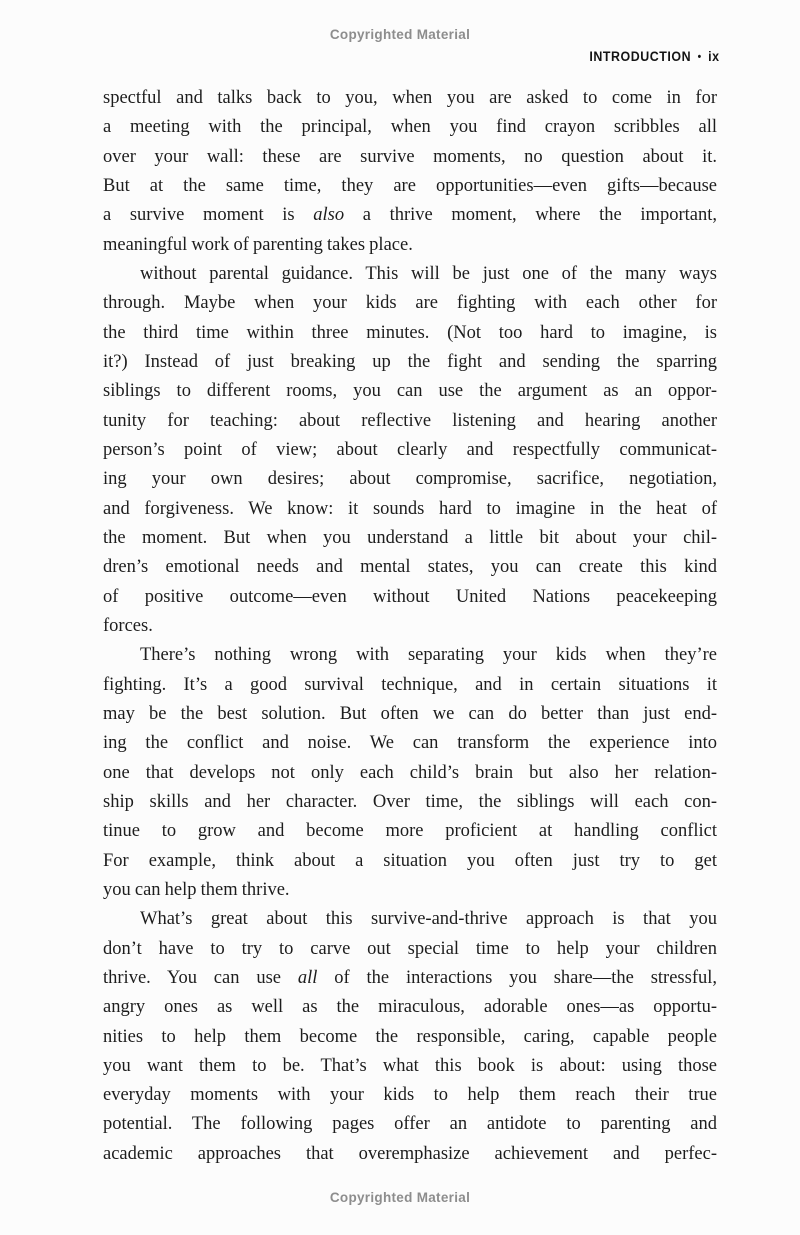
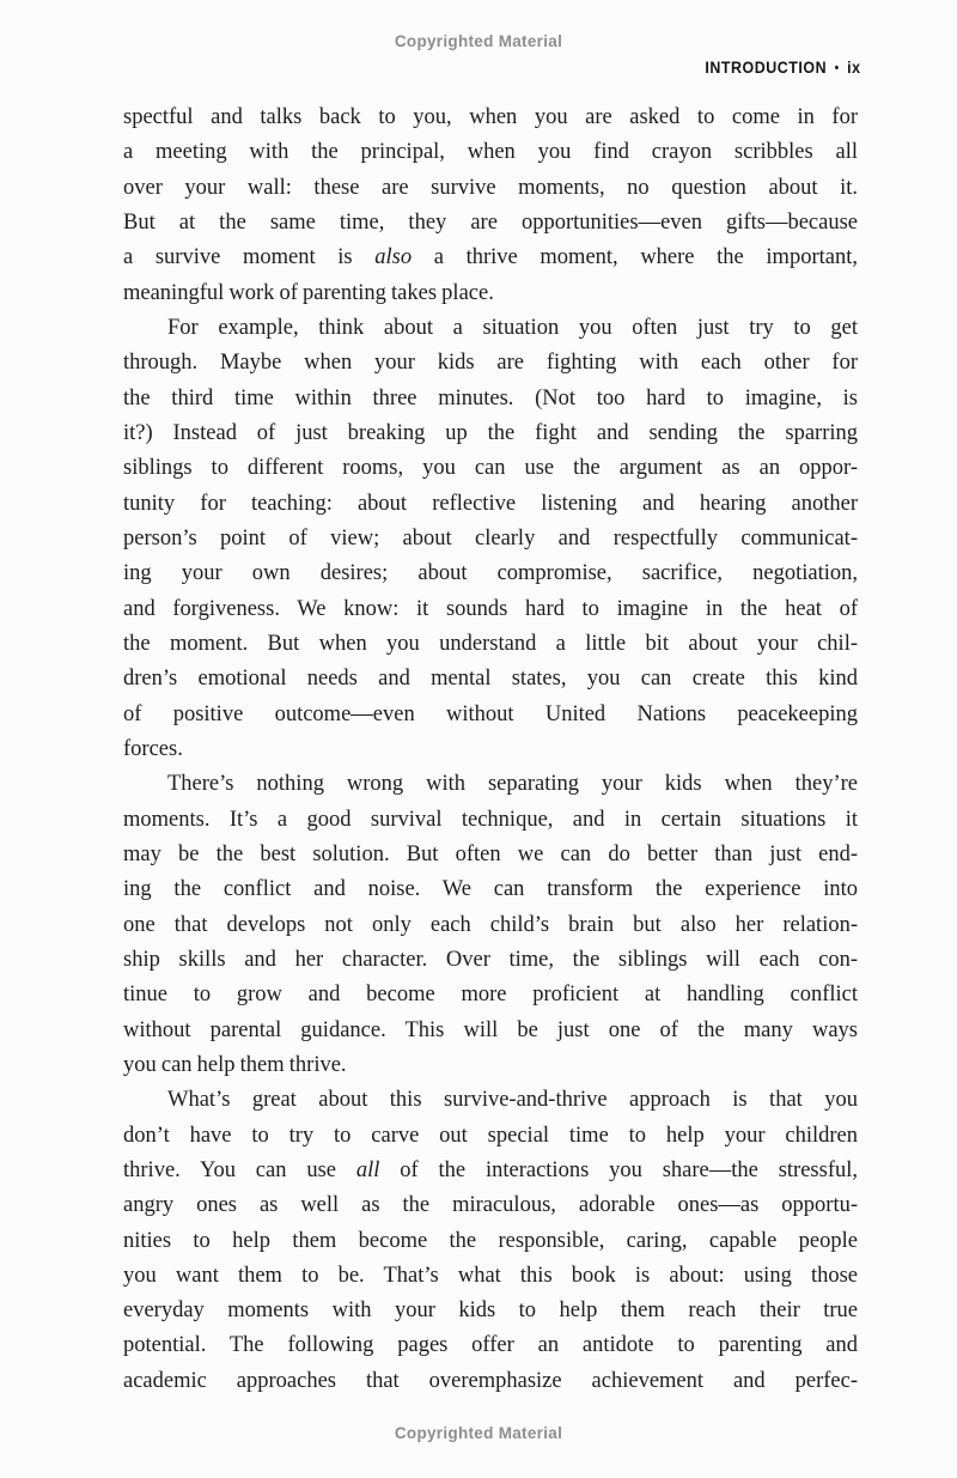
  Copyrighted Material
  INTRODUCTION • ix
  spectful and talks back to you, when you are asked to come in for
  a meeting with the principal, when you find crayon scribbles all
  over your wall: these are survive moments, no question about it.
  But at the same time, they are opportunities—even gifts—because
  a survive moment is also a thrive moment, where the important,
  meaningful work of parenting takes place.
- without parental guidance. This will be just one of the many ways
+ For example, think about a situation you often just try to get
  through. Maybe when your kids are fighting with each other for
  the third time within three minutes. (Not too hard to imagine, is
  it?) Instead of just breaking up the fight and sending the sparring
  siblings to different rooms, you can use the argument as an oppor-
  tunity for teaching: about reflective listening and hearing another
  person’s point of view; about clearly and respectfully communicat-
  ing your own desires; about compromise, sacrifice, negotiation,
  and forgiveness. We know: it sounds hard to imagine in the heat of
  the moment. But when you understand a little bit about your chil-
  dren’s emotional needs and mental states, you can create this kind
  of positive outcome—even without United Nations peacekeeping
  forces.
  There’s nothing wrong with separating your kids when they’re
- fighting. It’s a good survival technique, and in certain situations it
+ moments. It’s a good survival technique, and in certain situations it
  may be the best solution. But often we can do better than just end-
  ing the conflict and noise. We can transform the experience into
  one that develops not only each child’s brain but also her relation-
  ship skills and her character. Over time, the siblings will each con-
  tinue to grow and become more proficient at handling conflict
- For example, think about a situation you often just try to get
+ without parental guidance. This will be just one of the many ways
  you can help them thrive.
  What’s great about this survive-and-thrive approach is that you
  don’t have to try to carve out special time to help your children
  thrive. You can use all of the interactions you share—the stressful,
  angry ones as well as the miraculous, adorable ones—as opportu-
  nities to help them become the responsible, caring, capable people
  you want them to be. That’s what this book is about: using those
  everyday moments with your kids to help them reach their true
  potential. The following pages offer an antidote to parenting and
  academic approaches that overemphasize achievement and perfec-
  Copyrighted Material
